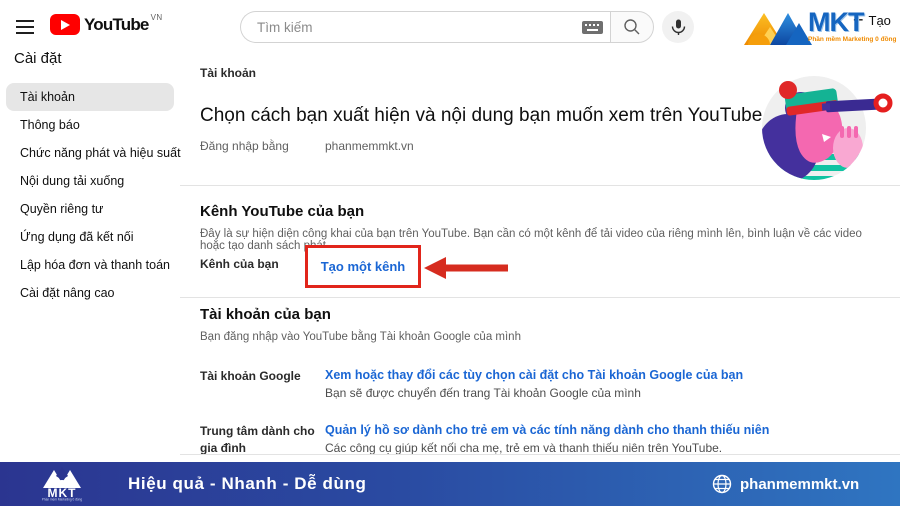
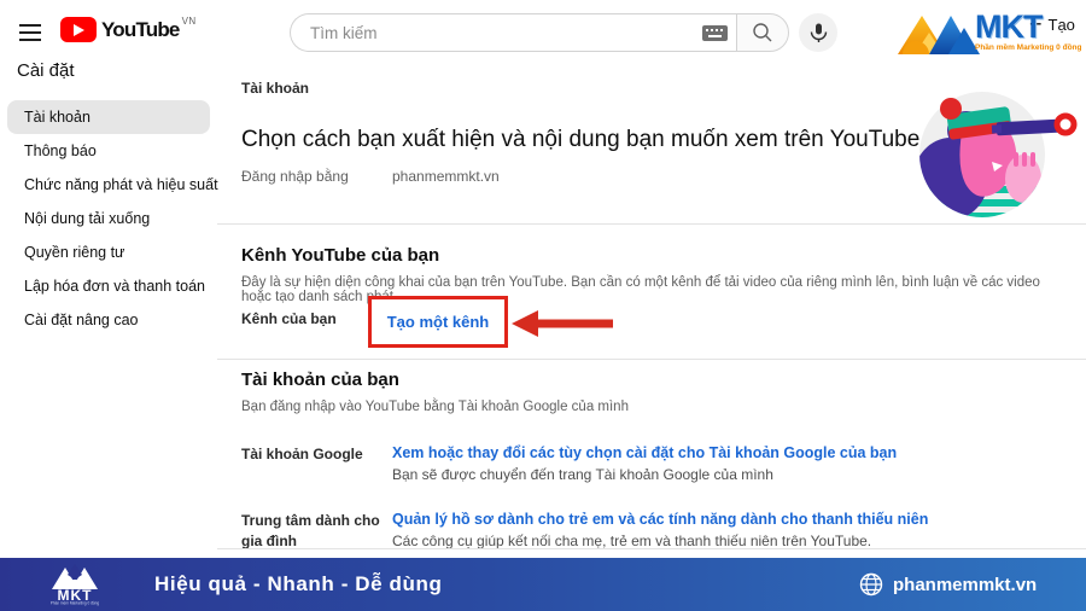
  YouTube
  VN
  Tìm kiếm
  +
  Tạo
  MKT
  Cài đặt
  Tài khoản
  Thông báo
  Chức năng phát và hiệu suất
  Nội dung tải xuống
  Quyền riêng tư
- Ứng dụng đã kết nối
  Lập hóa đơn và thanh toán
  Cài đặt nâng cao
  Tài khoản
  Chọn cách bạn xuất hiện và nội dung bạn muốn xem trên YouTube
  Đăng nhập bằng
  phanmemmkt.vn
  Kênh YouTube của bạn
  Đây là sự hiện diện công khai của bạn trên YouTube. Bạn cần có một kênh để tải video của riêng mình lên, bình luận về các video hoặc tạo danh sách
  Kênh của bạn
  Tạo một kênh
  Tài khoản của bạn
  Bạn đăng nhập vào YouTube bằng Tài khoản Google của mình
  Tài khoản Google
  Xem hoặc thay đổi các tùy chọn cài đặt cho Tài khoản Google của bạn
  Bạn sẽ được chuyển đến trang Tài khoản Google của mình
  Trung tâm dành cho gia đình
  Quản lý hồ sơ dành cho trẻ em và các tính năng dành cho thanh thiếu niên
  Các công cụ giúp kết nối cha mẹ, trẻ em và thanh thiếu niên trên YouTube.
  MKT
  Hiệu quả - Nhanh - Dễ dùng
  phanmemmkt.vn
